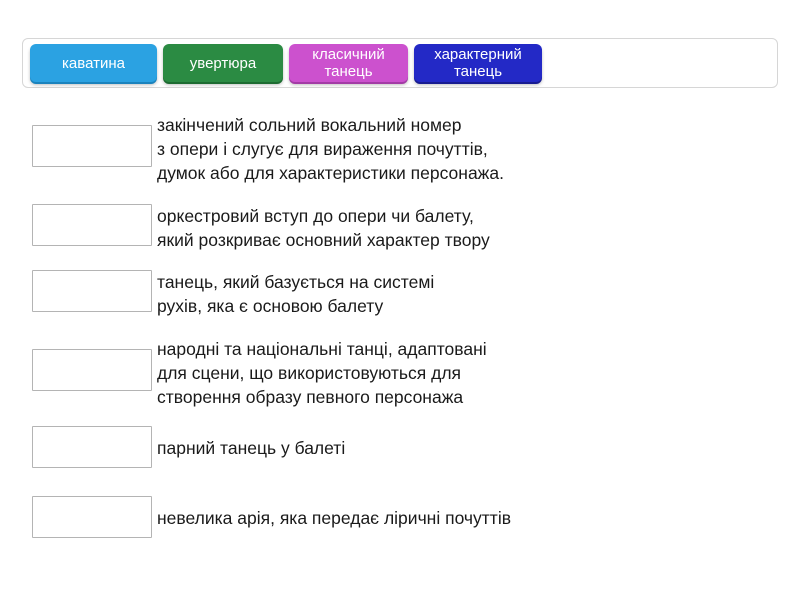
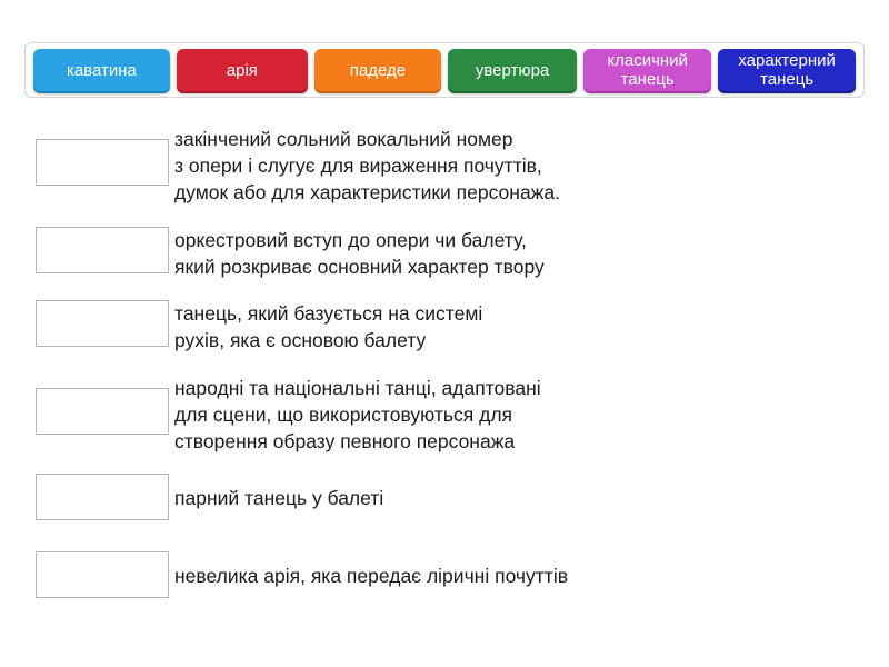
  каватина
+ арія
+ падеде
  увертюра
  класичний
  танець
  характерний
  танець
  закінчений сольний вокальний номер
  з опери і слугує для вираження почуттів,
  думок або для характеристики персонажа.
  оркестровий вступ до опери чи балету,
  який розкриває основний характер твору
  танець, який базується на системі
  рухів, яка є основою балету
  народні та національні танці, адаптовані
  для сцени, що використовуються для
  створення образу певного персонажа
  парний танець у балеті
  невелика арія, яка передає ліричні почуттів
